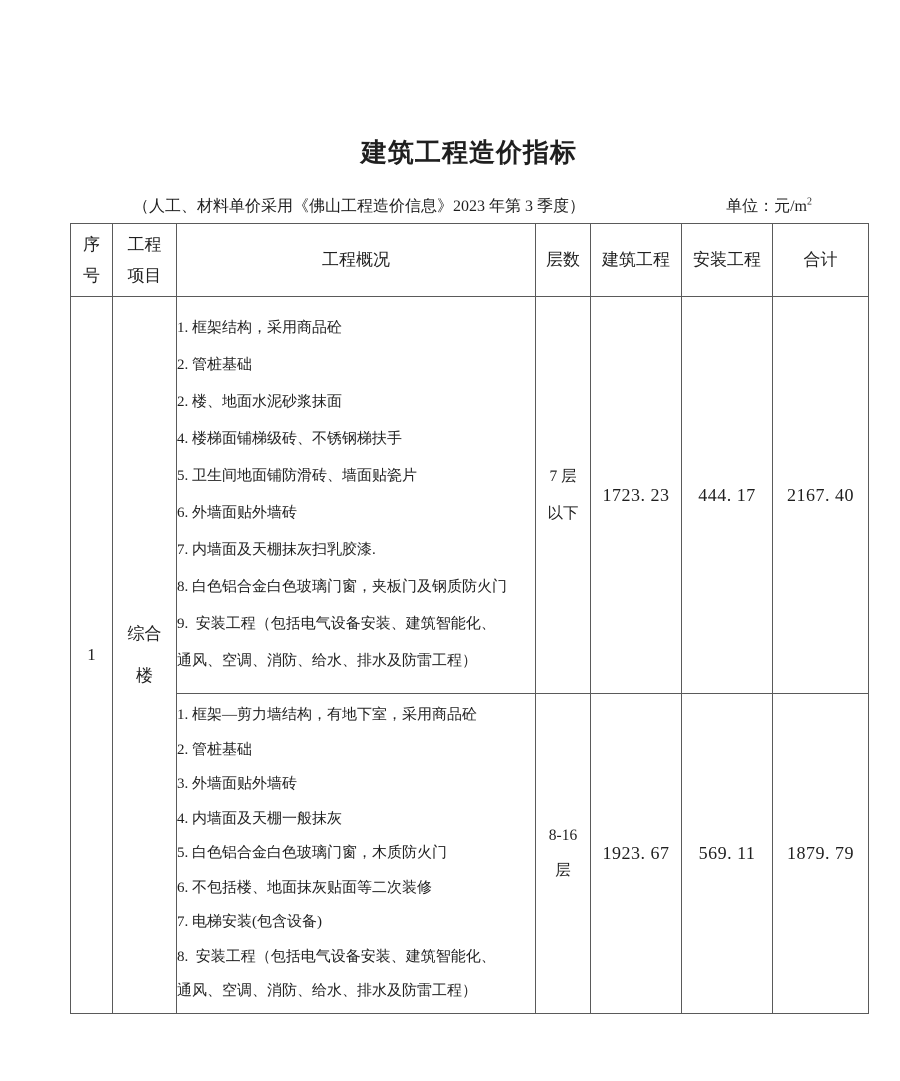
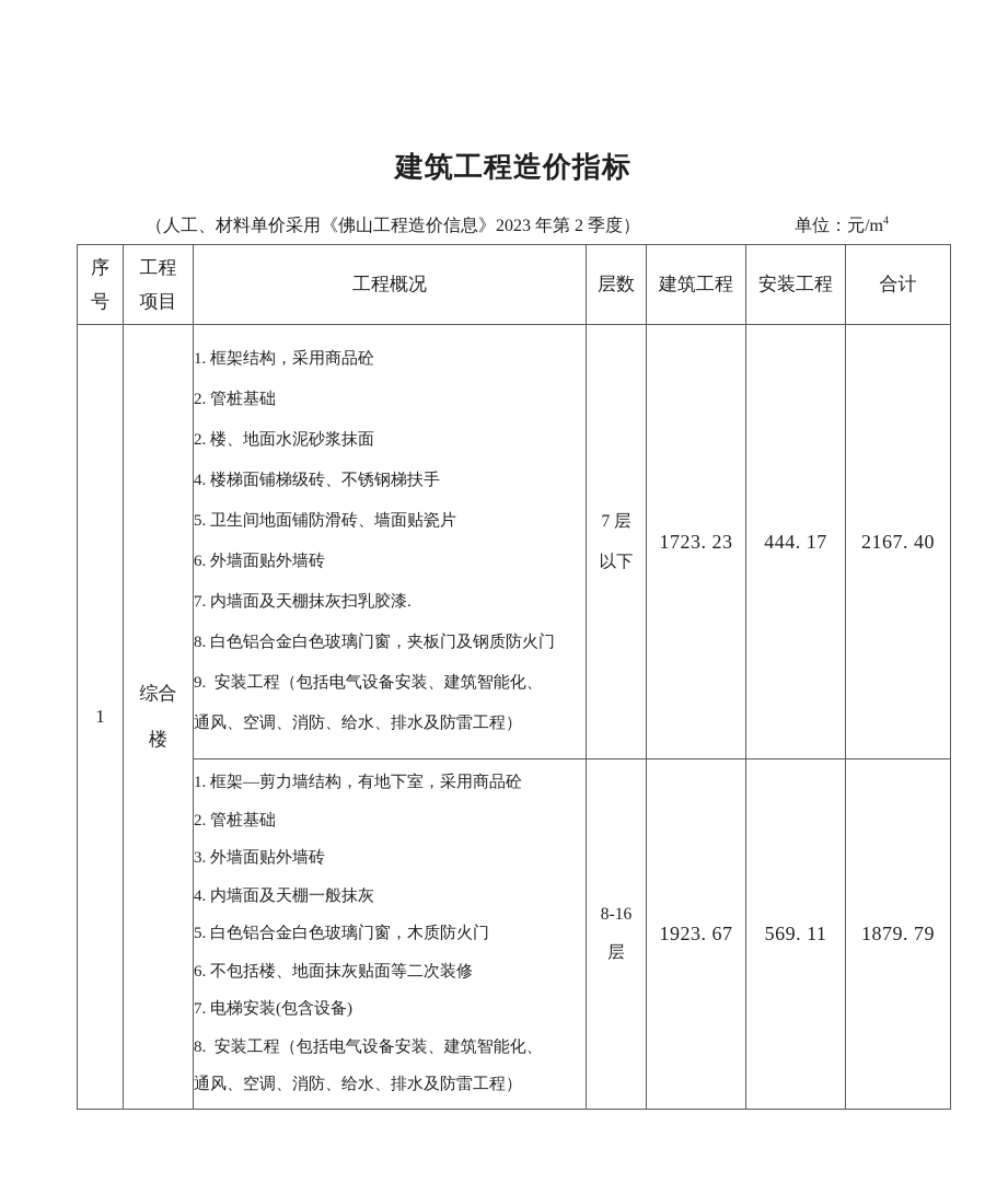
  建筑工程造价指标
- （人工、材料单价采用《佛山工程造价信息》2023 年第 3 季度）
+ （人工、材料单价采用《佛山工程造价信息》2023 年第 2 季度）
- 单位：元/m2
+ 单位：元/m4
  序 号	工程 项目	工程概况	层数	建筑工程	安装工程	合计
  1	综合 楼	1. 框架结构，采用商品砼 2. 管桩基础 2. 楼、地面水泥砂浆抹面 4. 楼梯面铺梯级砖、不锈钢梯扶手 5. 卫生间地面铺防滑砖、墙面贴瓷片 6. 外墙面贴外墙砖 7. 内墙面及天棚抹灰扫乳胶漆. 8. 白色铝合金白色玻璃门窗，夹板门及钢质防火门 9. 安装工程（包括电气设备安装、建筑智能化、 通风、空调、消防、给水、排水及防雷工程）	7 层 以下	1723. 23	444. 17	2167. 40
  1. 框架—剪力墙结构，有地下室，采用商品砼 2. 管桩基础 3. 外墙面贴外墙砖 4. 内墙面及天棚一般抹灰 5. 白色铝合金白色玻璃门窗，木质防火门 6. 不包括楼、地面抹灰贴面等二次装修 7. 电梯安装(包含设备) 8. 安装工程（包括电气设备安装、建筑智能化、 通风、空调、消防、给水、排水及防雷工程）	8-16 层	1923. 67	569. 11	1879. 79
